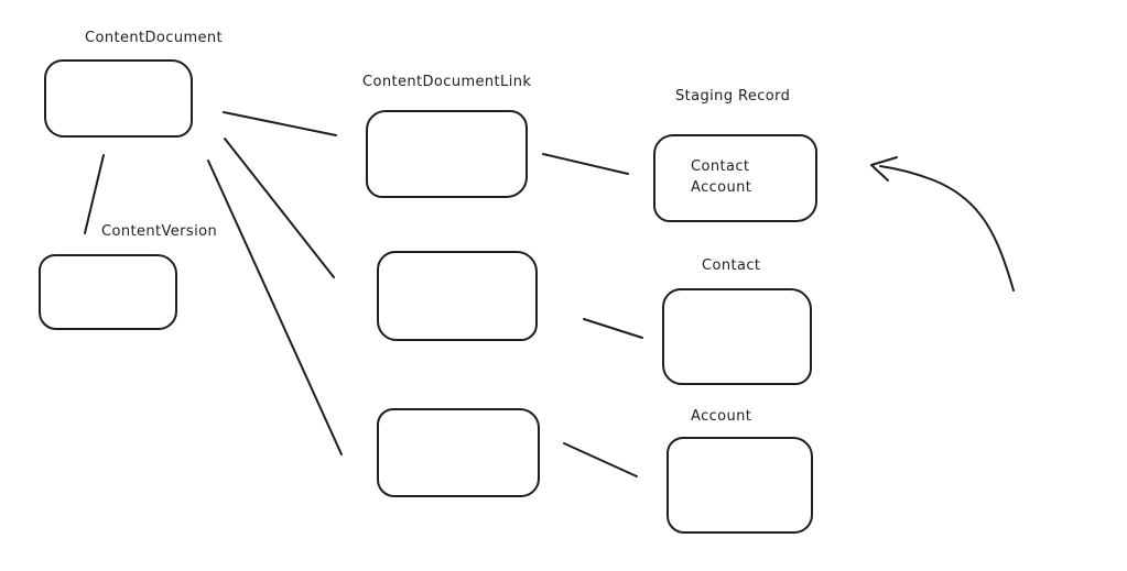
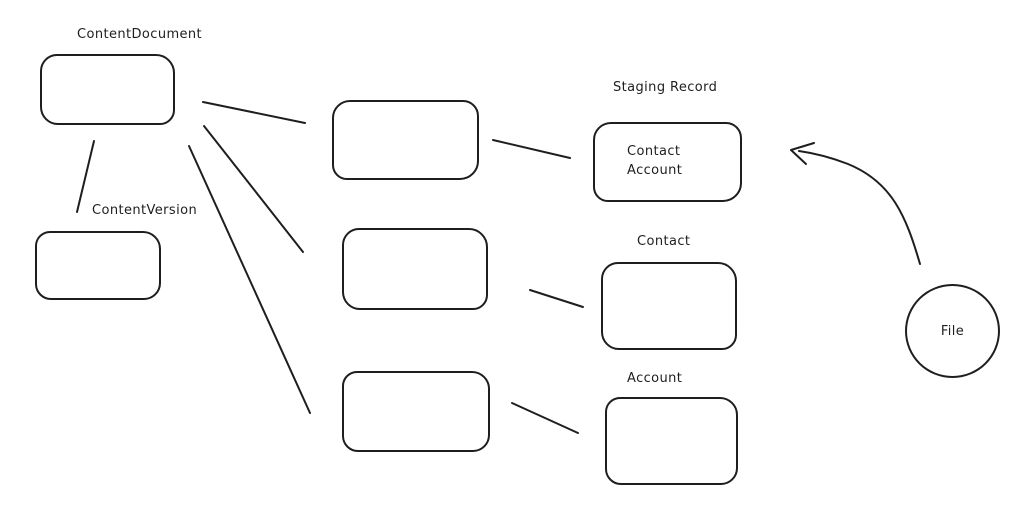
  ContentDocument
  ContentVersion
- ContentDocumentLink
  Staging Record
  Contact
  Account
  Contact
  Account
+ File
